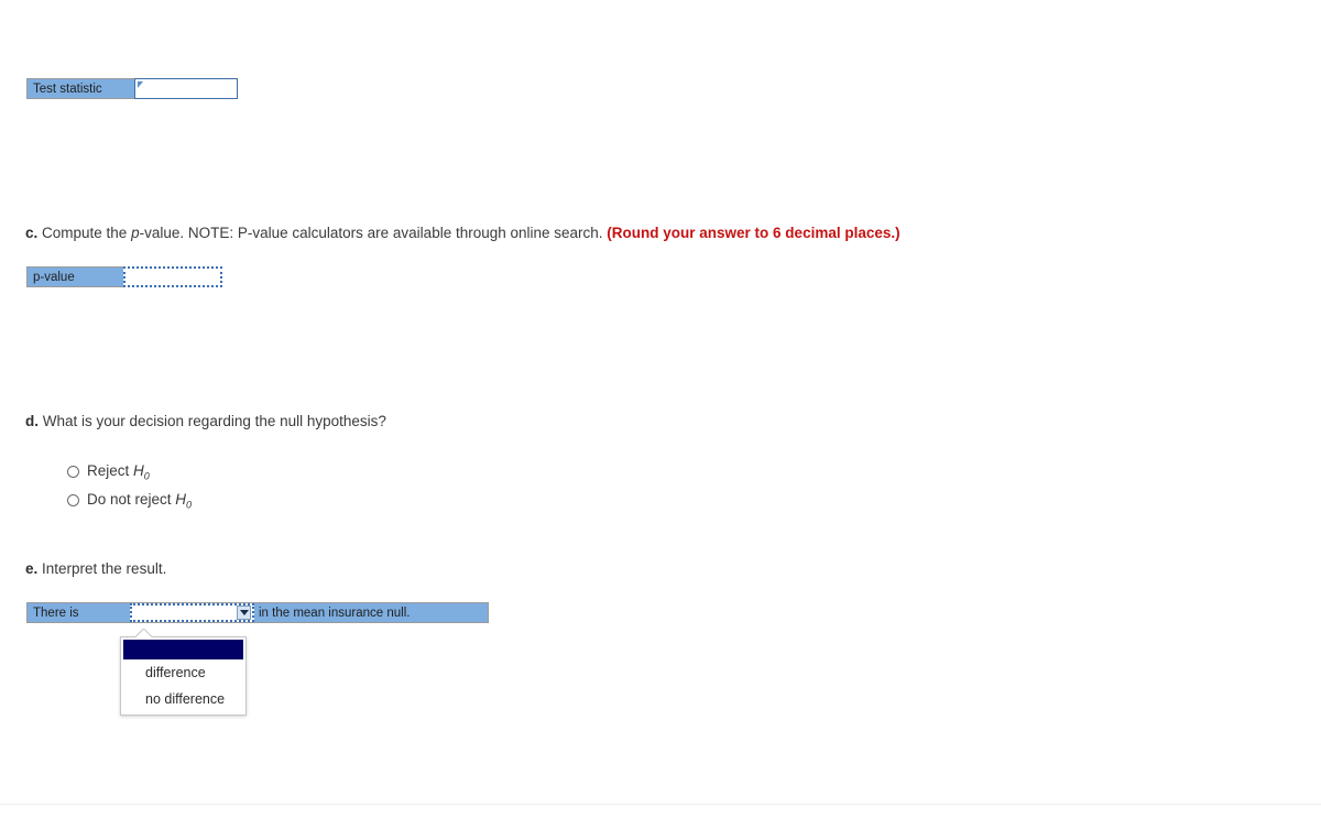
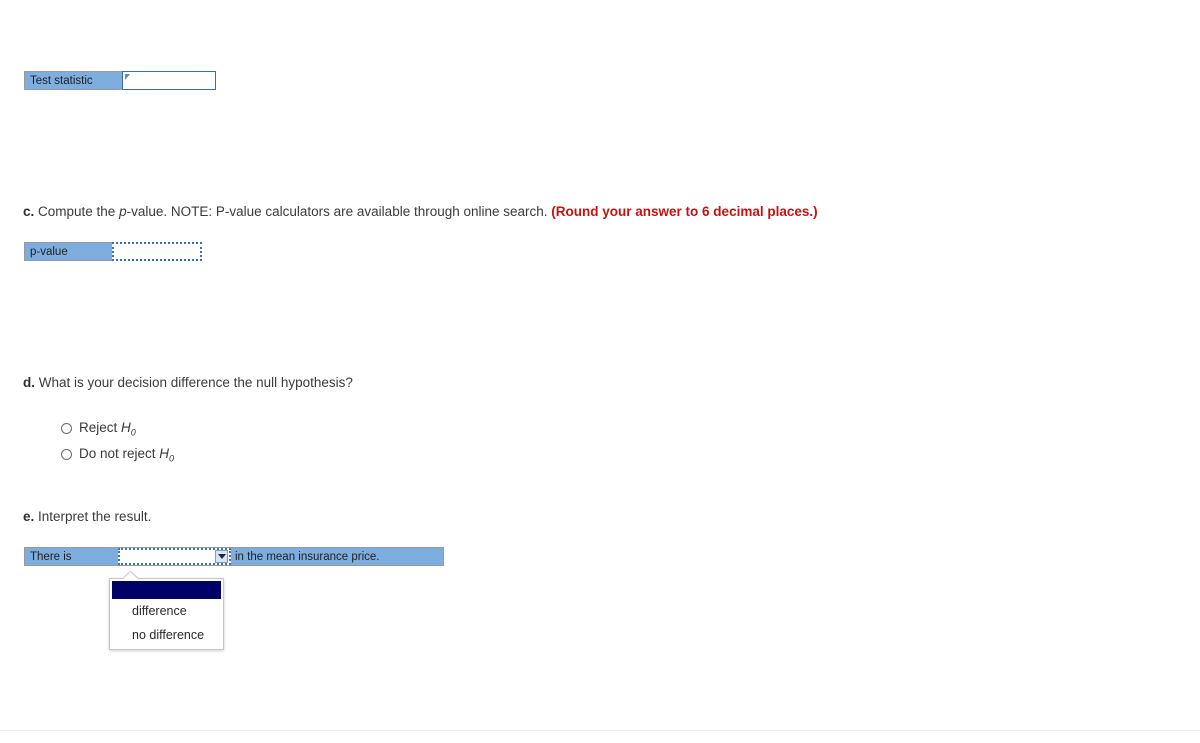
  Test statistic
  c. Compute the p-value. NOTE: P-value calculators are available through online search. (Round your answer to 6 decimal places.)
  p
  -value
- d. What is your decision regarding the null hypothesis?
+ d. What is your decision difference the null hypothesis?
  Reject H0
  Do not reject H0
  e. Interpret the result.
  There is
- in the mean insurance null.
+ in the mean insurance price.
  difference
  no difference
